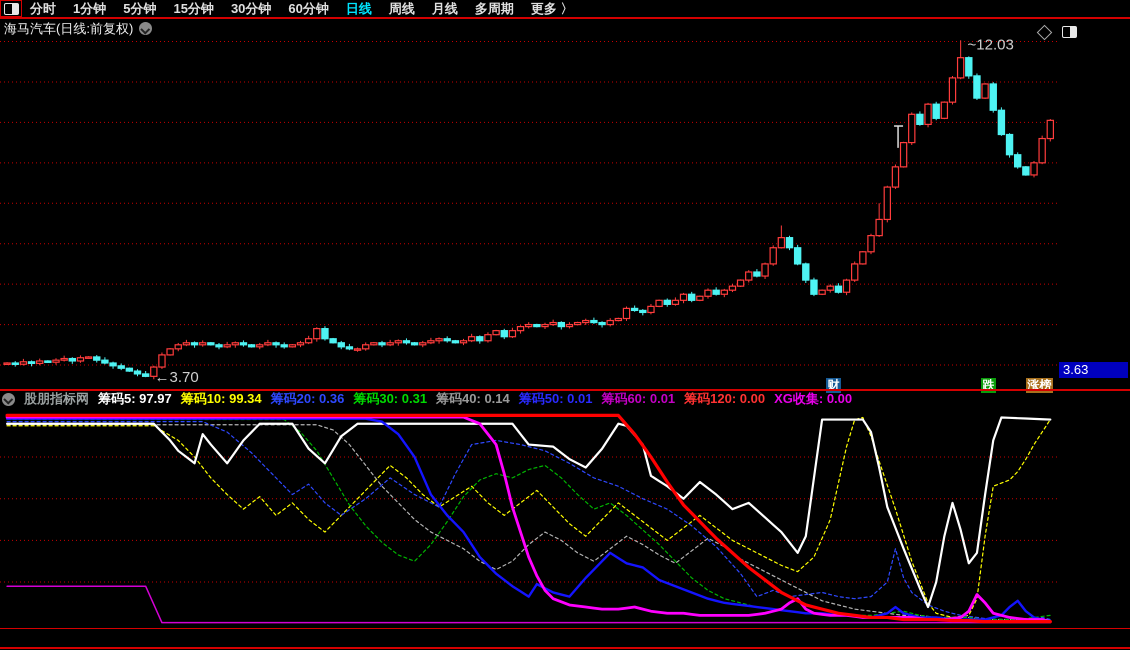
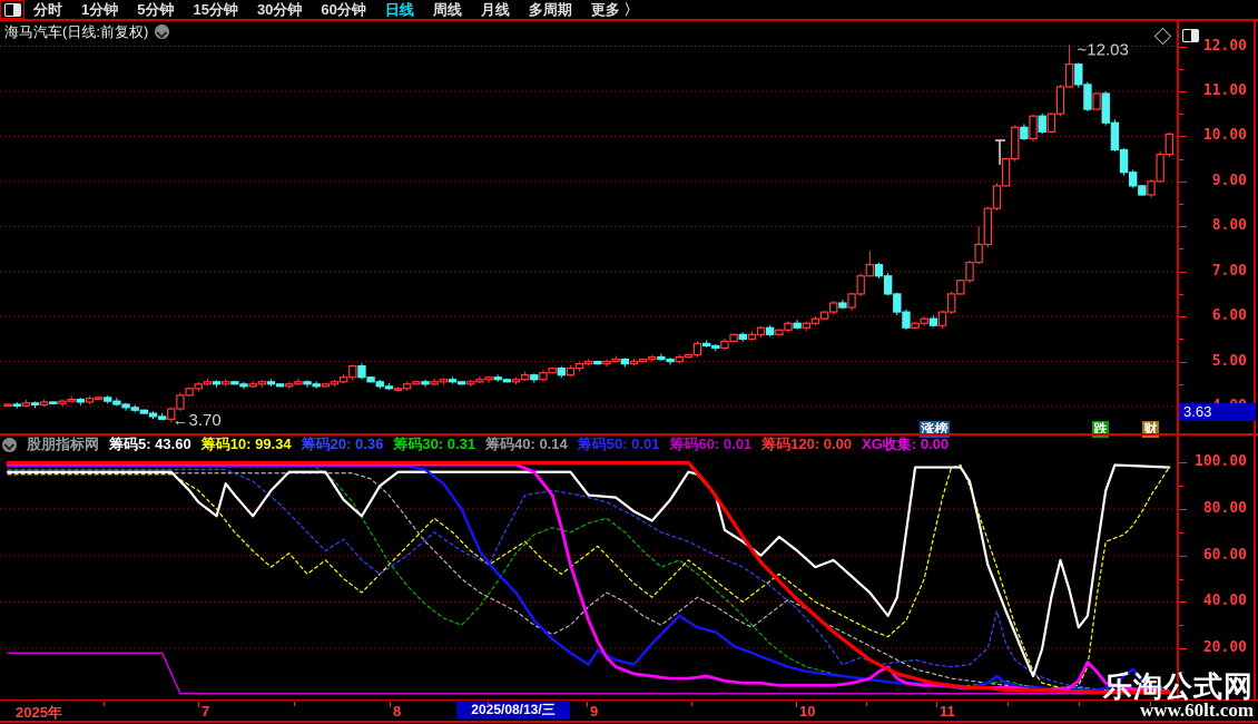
  分时
  1分钟
  5分钟
  15分钟
  30分钟
  60分钟
  日线
  周线
  月线
  多周期
  更多 〉
  海马汽车(日线:前复权)
  ←3.70
  ~12.03
- 财
+ 涨榜
  跌
- 涨榜
+ 财
  股朋指标网
- 筹码5: 97.97
+ 筹码5: 43.60
  筹码10: 99.34
  筹码20: 0.36
  筹码30: 0.31
  筹码40: 0.14
  筹码50: 0.01
  筹码60: 0.01
  筹码120: 0.00
  XG收集: 0.00
+ 12.00
+ 11.00
+ 10.00
+ 9.00
+ 8.00
+ 7.00
+ 6.00
+ 5.00
+ 100.00
+ 80.00
+ 60.00
+ 40.00
+ 20.00
  3.63
+ 2025年
+ 2025/08/13/三
+ 7
+ 8
+ 9
+ 10
+ 11
+ 乐淘公式网
+ www.60lt.com
